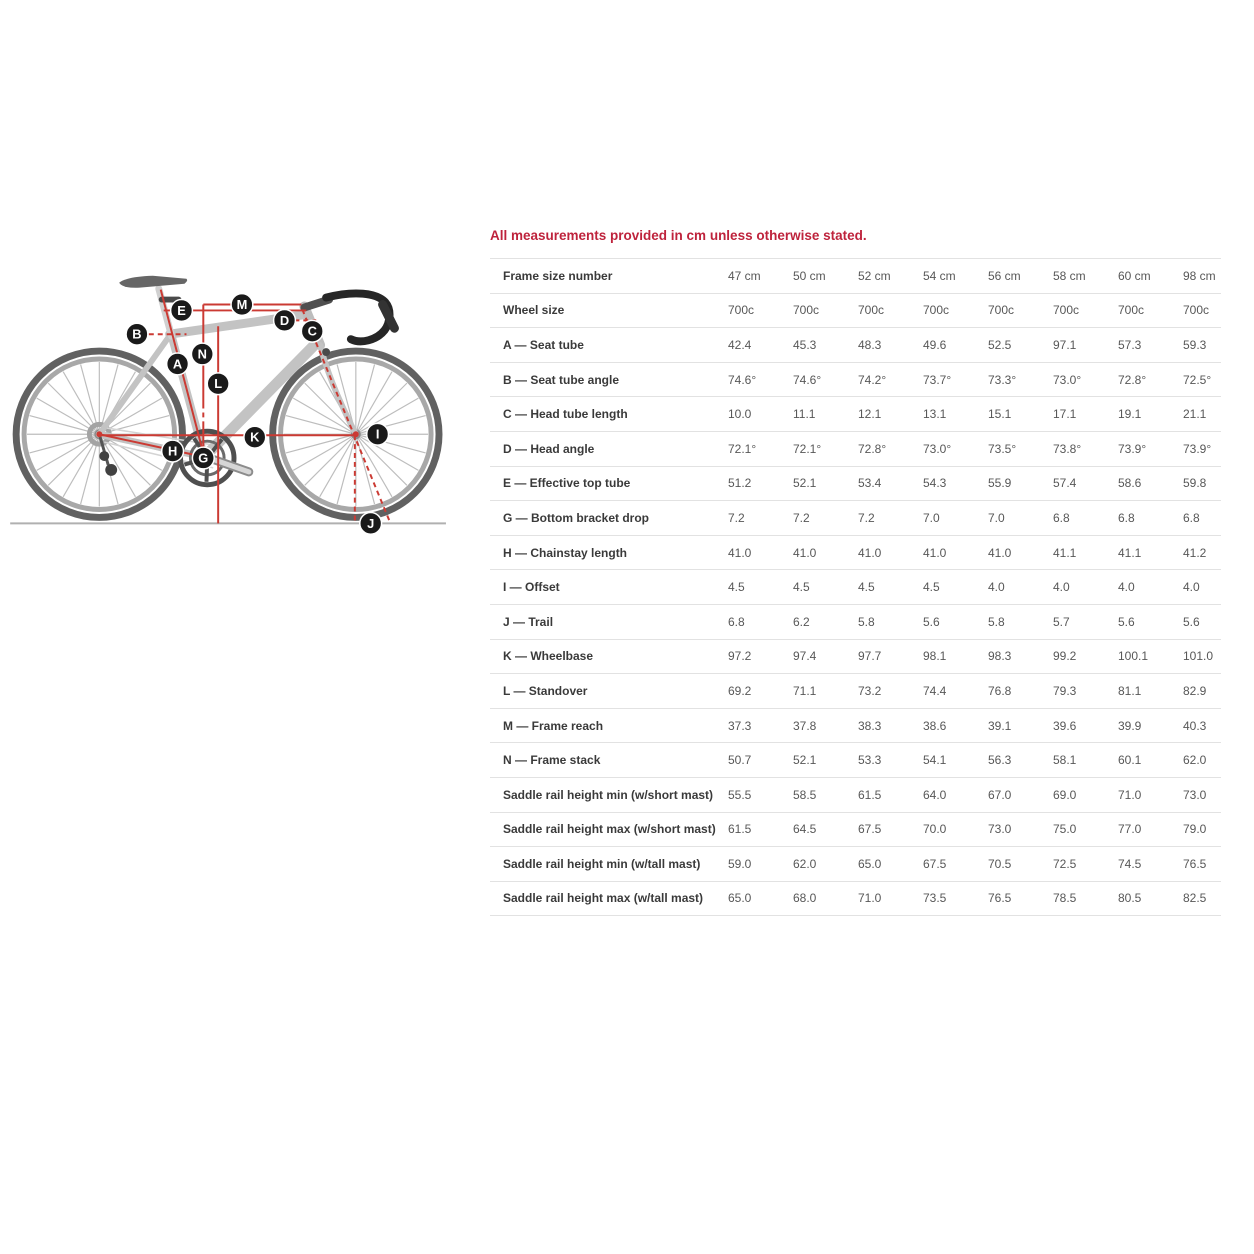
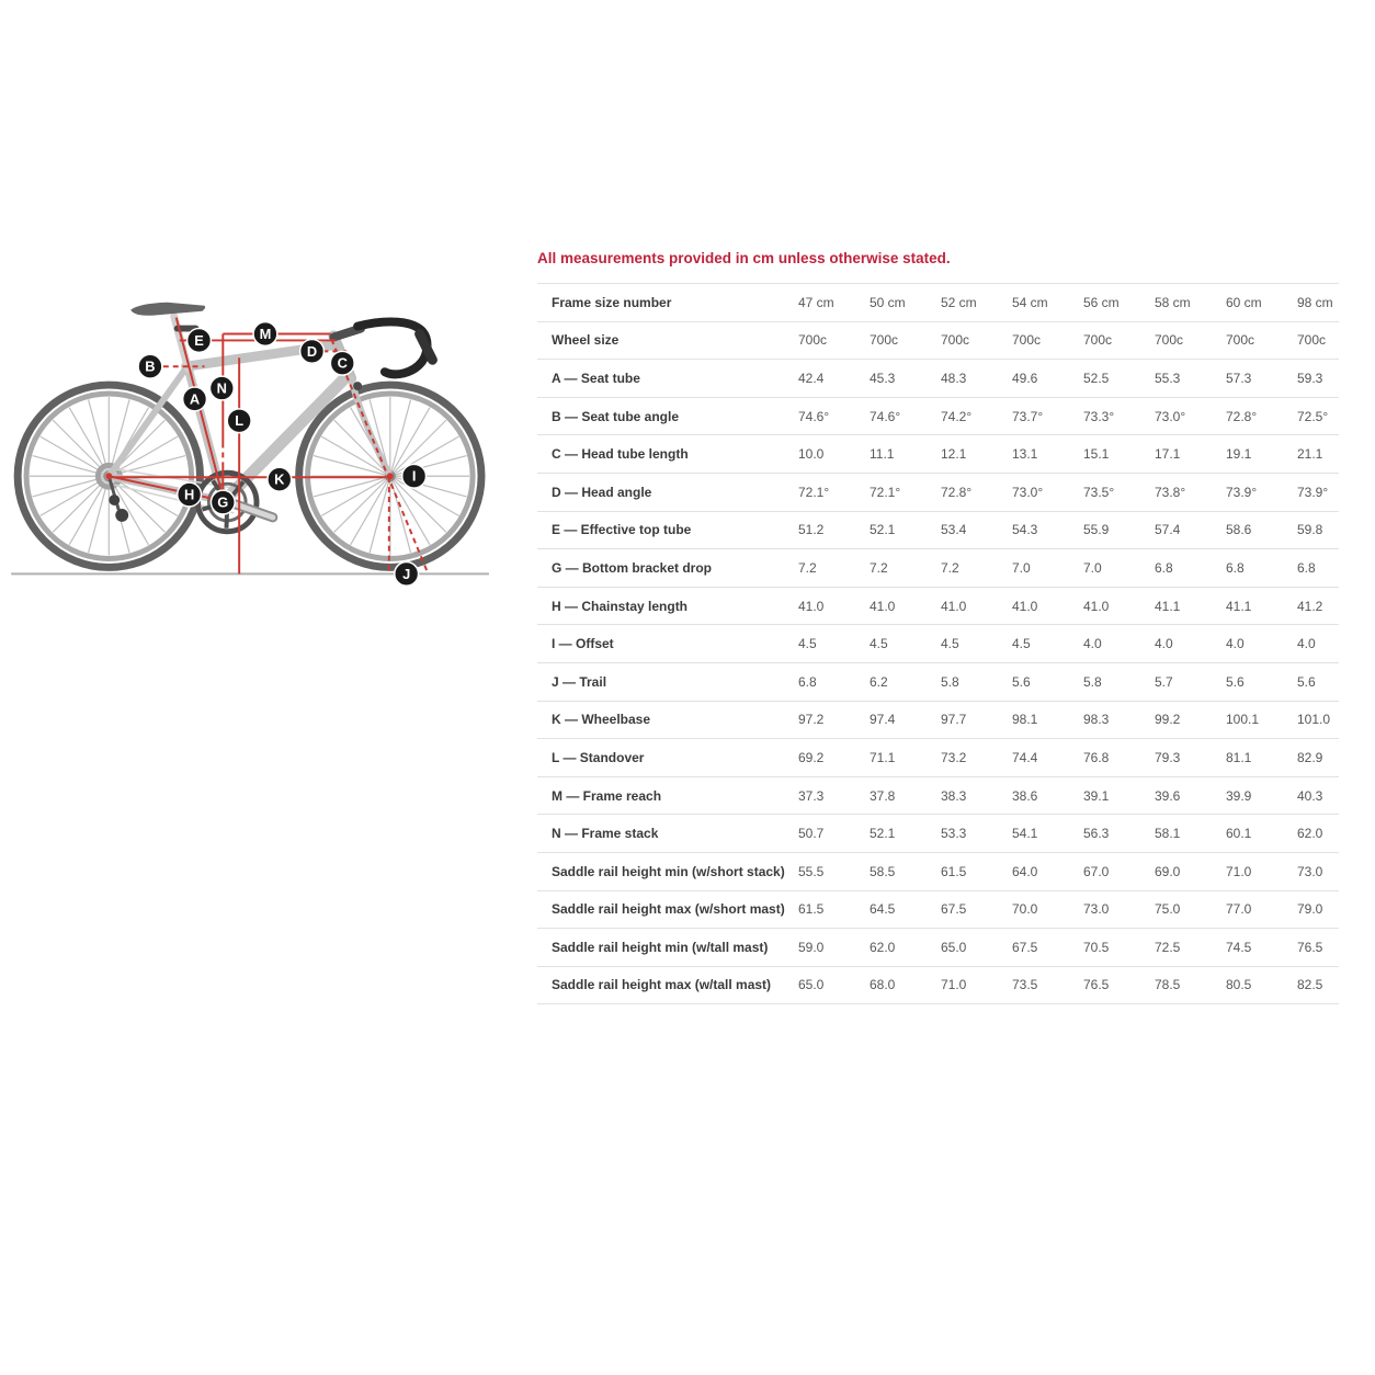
  A
  B
  C
  D
  E
  G
  H
  I
  J
  K
  L
  M
  N
  All measurements provided in cm unless otherwise stated.
  Frame size number
  47 cm
  50 cm
  52 cm
  54 cm
  56 cm
  58 cm
  60 cm
  98 cm
  Wheel size
  700c
  700c
  700c
  700c
  700c
  700c
  700c
  700c
  A — Seat tube
  42.4
  45.3
  48.3
  49.6
  52.5
- 97.1
+ 55.3
  57.3
  59.3
  B — Seat tube angle
  74.6°
  74.6°
  74.2°
  73.7°
  73.3°
  73.0°
  72.8°
  72.5°
  C — Head tube length
  10.0
  11.1
  12.1
  13.1
  15.1
  17.1
  19.1
  21.1
  D — Head angle
  72.1°
  72.1°
  72.8°
  73.0°
  73.5°
  73.8°
  73.9°
  73.9°
  E — Effective top tube
  51.2
  52.1
  53.4
  54.3
  55.9
  57.4
  58.6
  59.8
  G — Bottom bracket drop
  7.2
  7.2
  7.2
  7.0
  7.0
  6.8
  6.8
  6.8
  H — Chainstay length
  41.0
  41.0
  41.0
  41.0
  41.0
  41.1
  41.1
  41.2
  I — Offset
  4.5
  4.5
  4.5
  4.5
  4.0
  4.0
  4.0
  4.0
  J — Trail
  6.8
  6.2
  5.8
  5.6
  5.8
  5.7
  5.6
  5.6
  K — Wheelbase
  97.2
  97.4
  97.7
  98.1
  98.3
  99.2
  100.1
  101.0
  L — Standover
  69.2
  71.1
  73.2
  74.4
  76.8
  79.3
  81.1
  82.9
  M — Frame reach
  37.3
  37.8
  38.3
  38.6
  39.1
  39.6
  39.9
  40.3
  N — Frame stack
  50.7
  52.1
  53.3
  54.1
  56.3
  58.1
  60.1
  62.0
- Saddle rail height min (w/short mast)
+ Saddle rail height min (w/short stack)
  55.5
  58.5
  61.5
  64.0
  67.0
  69.0
  71.0
  73.0
  Saddle rail height max (w/short mast)
  61.5
  64.5
  67.5
  70.0
  73.0
  75.0
  77.0
  79.0
  Saddle rail height min (w/tall mast)
  59.0
  62.0
  65.0
  67.5
  70.5
  72.5
  74.5
  76.5
  Saddle rail height max (w/tall mast)
  65.0
  68.0
  71.0
  73.5
  76.5
  78.5
  80.5
  82.5
